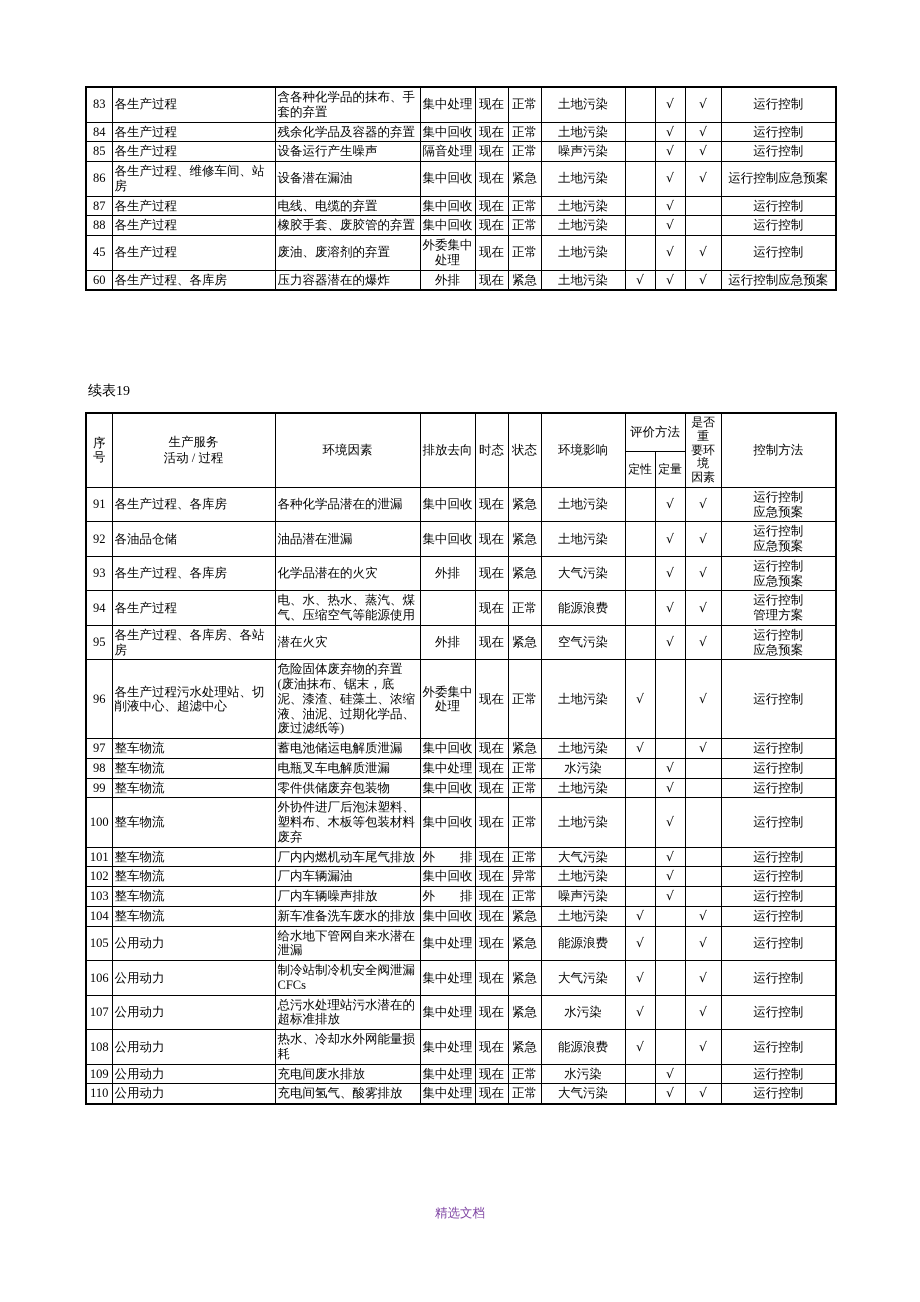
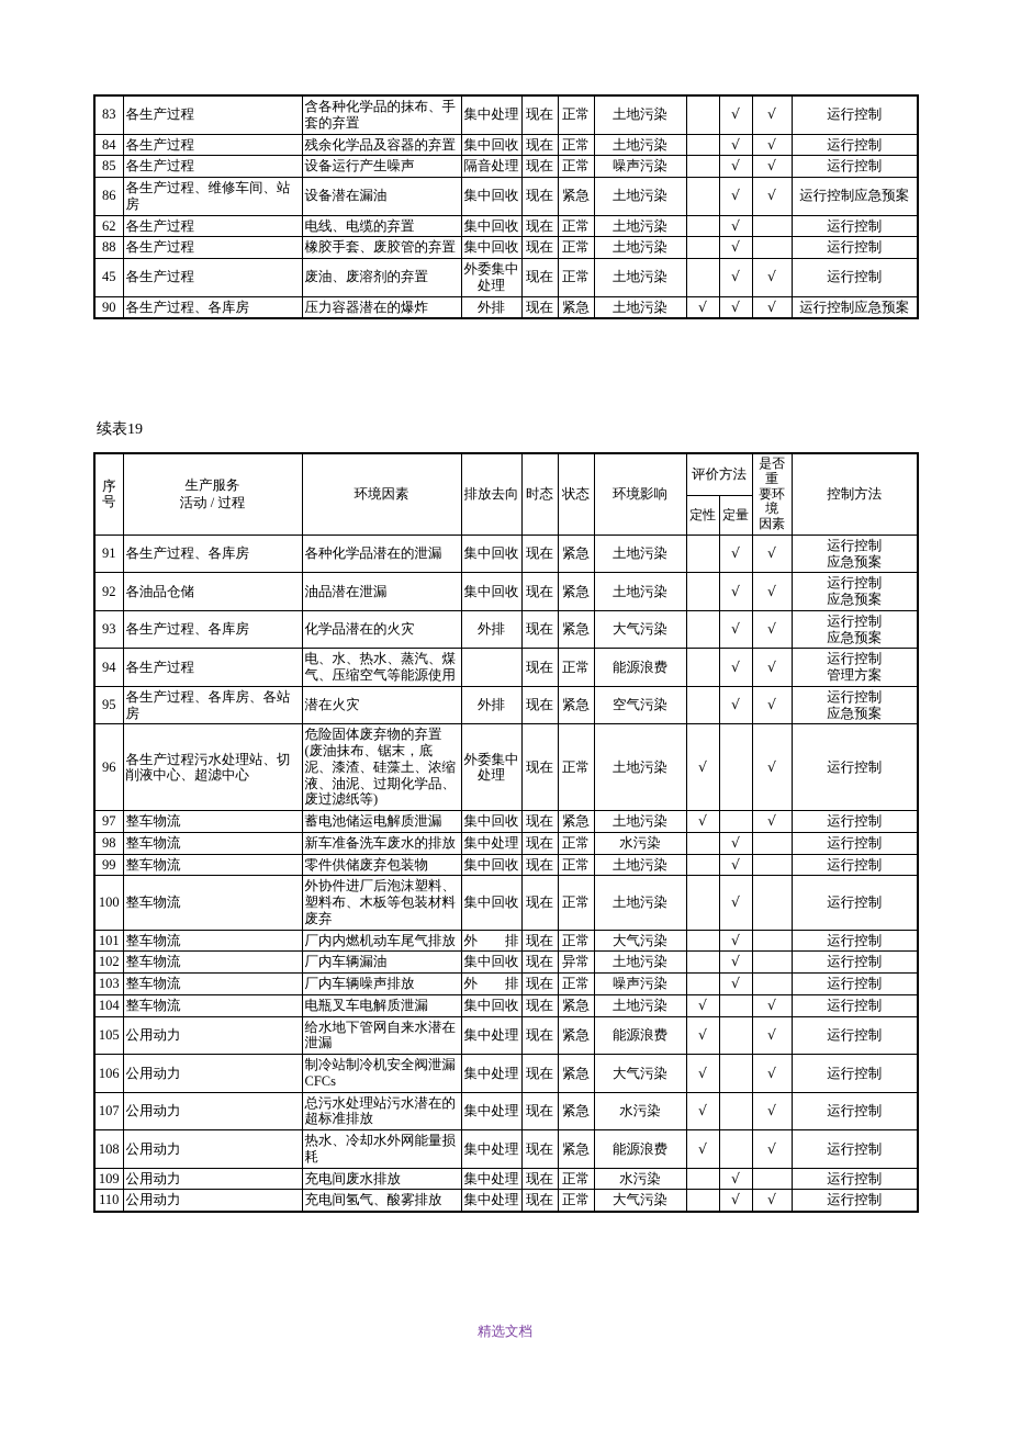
  83	各生产过程	含各种化学品的抹布、手套的弃置	集中处理	现在	正常	土地污染		√	√	运行控制
  84	各生产过程	残余化学品及容器的弃置	集中回收	现在	正常	土地污染		√	√	运行控制
  85	各生产过程	设备运行产生噪声	隔音处理	现在	正常	噪声污染		√	√	运行控制
  86	各生产过程、维修车间、站房	设备潜在漏油	集中回收	现在	紧急	土地污染		√	√	运行控制应急预案
- 87	各生产过程	电线、电缆的弃置	集中回收	现在	正常	土地污染		√		运行控制
+ 62	各生产过程	电线、电缆的弃置	集中回收	现在	正常	土地污染		√		运行控制
  88	各生产过程	橡胶手套、废胶管的弃置	集中回收	现在	正常	土地污染		√		运行控制
  45	各生产过程	废油、废溶剂的弃置	外委集中处理	现在	正常	土地污染		√	√	运行控制
- 60	各生产过程、各库房	压力容器潜在的爆炸	外排	现在	紧急	土地污染	√	√	√	运行控制应急预案
+ 90	各生产过程、各库房	压力容器潜在的爆炸	外排	现在	紧急	土地污染	√	√	√	运行控制应急预案
  续表19
  序 号	生产服务 活动 / 过程	环境因素	排放去向	时态	状态	环境影响	评价方法	是否重 要环境 因素	控制方法
  定性	定量
  91	各生产过程、各库房	各种化学品潜在的泄漏	集中回收	现在	紧急	土地污染		√	√	运行控制应急预案
  92	各油品仓储	油品潜在泄漏	集中回收	现在	紧急	土地污染		√	√	运行控制应急预案
  93	各生产过程、各库房	化学品潜在的火灾	外排	现在	紧急	大气污染		√	√	运行控制应急预案
  94	各生产过程	电、水、热水、蒸汽、煤气、压缩空气等能源使用		现在	正常	能源浪费		√	√	运行控制管理方案
  95	各生产过程、各库房、各站房	潜在火灾	外排	现在	紧急	空气污染		√	√	运行控制应急预案
  96	各生产过程污水处理站、切削液中心、超滤中心	危险固体废弃物的弃置(废油抹布、锯末，底泥、漆渣、硅藻土、浓缩液、油泥、过期化学品、废过滤纸等)	外委集中处理	现在	正常	土地污染	√		√	运行控制
  97	整车物流	蓄电池储运电解质泄漏	集中回收	现在	紧急	土地污染	√		√	运行控制
- 98	整车物流	电瓶叉车电解质泄漏	集中处理	现在	正常	水污染		√		运行控制
+ 98	整车物流	新车准备洗车废水的排放	集中处理	现在	正常	水污染		√		运行控制
  99	整车物流	零件供储废弃包装物	集中回收	现在	正常	土地污染		√		运行控制
  100	整车物流	外协件进厂后泡沫塑料、塑料布、木板等包装材料废弃	集中回收	现在	正常	土地污染		√		运行控制
  101	整车物流	厂内内燃机动车尾气排放	外排	现在	正常	大气污染		√		运行控制
  102	整车物流	厂内车辆漏油	集中回收	现在	异常	土地污染		√		运行控制
  103	整车物流	厂内车辆噪声排放	外排	现在	正常	噪声污染		√		运行控制
- 104	整车物流	新车准备洗车废水的排放	集中回收	现在	紧急	土地污染	√		√	运行控制
+ 104	整车物流	电瓶叉车电解质泄漏	集中回收	现在	紧急	土地污染	√		√	运行控制
  105	公用动力	给水地下管网自来水潜在泄漏	集中处理	现在	紧急	能源浪费	√		√	运行控制
  106	公用动力	制冷站制冷机安全阀泄漏CFCs	集中处理	现在	紧急	大气污染	√		√	运行控制
  107	公用动力	总污水处理站污水潜在的超标准排放	集中处理	现在	紧急	水污染	√		√	运行控制
  108	公用动力	热水、冷却水外网能量损耗	集中处理	现在	紧急	能源浪费	√		√	运行控制
  109	公用动力	充电间废水排放	集中处理	现在	正常	水污染		√		运行控制
  110	公用动力	充电间氢气、酸雾排放	集中处理	现在	正常	大气污染		√	√	运行控制
  精选文档
